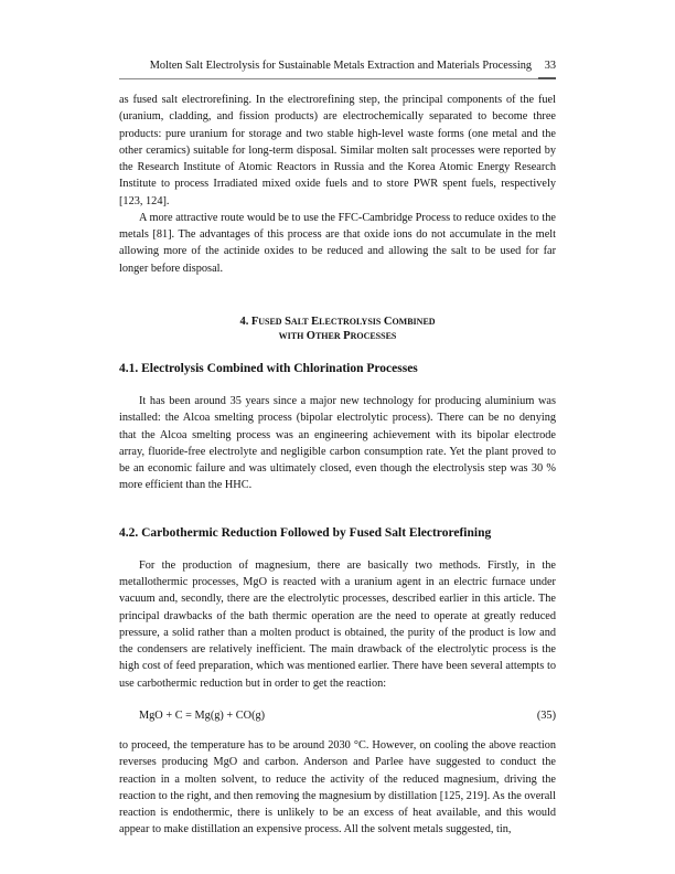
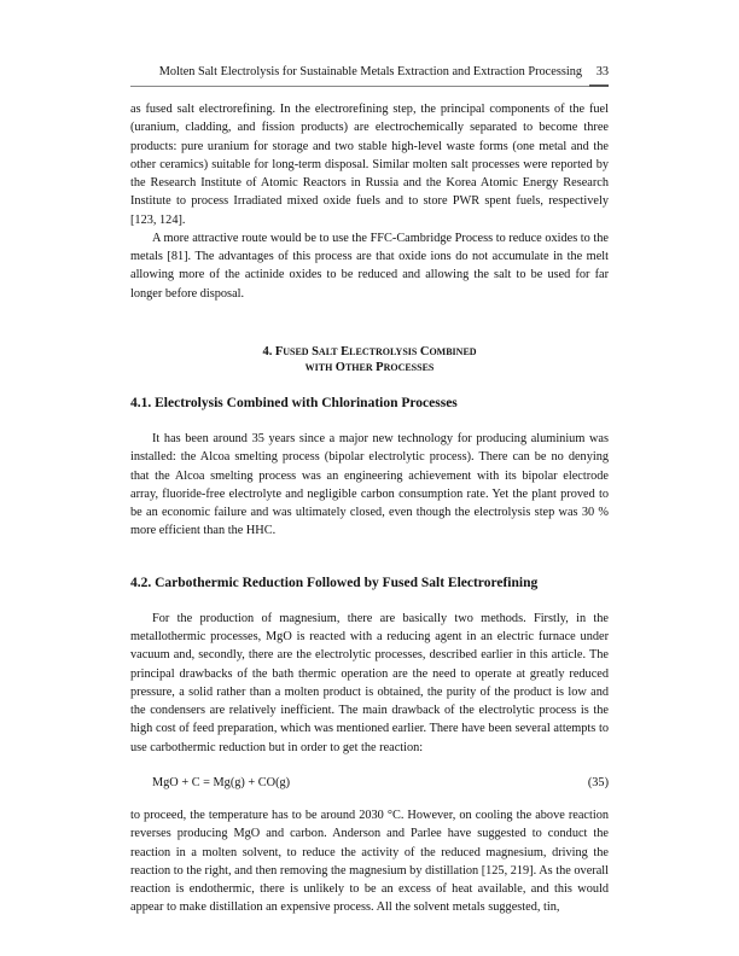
- Molten Salt Electrolysis for Sustainable Metals Extraction and Materials Processing
+ Molten Salt Electrolysis for Sustainable Metals Extraction and Extraction Processing
  33
  as fused salt electrorefining. In the electrorefining step, the principal components of the fuel (uranium, cladding, and fission products) are electrochemically separated to become three products: pure uranium for storage and two stable high-level waste forms (one metal and the other ceramics) suitable for long-term disposal. Similar molten salt processes were reported by the Research Institute of Atomic Reactors in Russia and the Korea Atomic Energy Research Institute to process Irradiated mixed oxide fuels and to store PWR spent fuels, respectively [123, 124].
  A more attractive route would be to use the FFC-Cambridge Process to reduce oxides to the metals [81]. The advantages of this process are that oxide ions do not accumulate in the melt allowing more of the actinide oxides to be reduced and allowing the salt to be used for far longer before disposal.
  4. FUSED SALT ELECTROLYSIS COMBINED
  WITH OTHER PROCESSES
  4.1. Electrolysis Combined with Chlorination Processes
  It has been around 35 years since a major new technology for producing aluminium was installed: the Alcoa smelting process (bipolar electrolytic process). There can be no denying that the Alcoa smelting process was an engineering achievement with its bipolar electrode array, fluoride-free electrolyte and negligible carbon consumption rate. Yet the plant proved to be an economic failure and was ultimately closed, even though the electrolysis step was 30 % more efficient than the HHC.
  4.2. Carbothermic Reduction Followed by Fused Salt Electrorefining
- For the production of magnesium, there are basically two methods. Firstly, in the metallothermic processes, MgO is reacted with a uranium agent in an electric furnace under vacuum and, secondly, there are the electrolytic processes, described earlier in this article. The principal drawbacks of the bath thermic operation are the need to operate at greatly reduced pressure, a solid rather than a molten product is obtained, the purity of the product is low and the condensers are relatively inefficient. The main drawback of the electrolytic process is the high cost of feed preparation, which was mentioned earlier. There have been several attempts to use carbothermic reduction but in order to get the reaction:
+ For the production of magnesium, there are basically two methods. Firstly, in the metallothermic processes, MgO is reacted with a reducing agent in an electric furnace under vacuum and, secondly, there are the electrolytic processes, described earlier in this article. The principal drawbacks of the bath thermic operation are the need to operate at greatly reduced pressure, a solid rather than a molten product is obtained, the purity of the product is low and the condensers are relatively inefficient. The main drawback of the electrolytic process is the high cost of feed preparation, which was mentioned earlier. There have been several attempts to use carbothermic reduction but in order to get the reaction:
  MgO + C = Mg(g) + CO(g)
  (35)
  to proceed, the temperature has to be around 2030 °C. However, on cooling the above reaction reverses producing MgO and carbon. Anderson and Parlee have suggested to conduct the reaction in a molten solvent, to reduce the activity of the reduced magnesium, driving the reaction to the right, and then removing the magnesium by distillation [125, 219]. As the overall reaction is endothermic, there is unlikely to be an excess of heat available, and this would appear to make distillation an expensive process. All the solvent metals suggested, tin,
